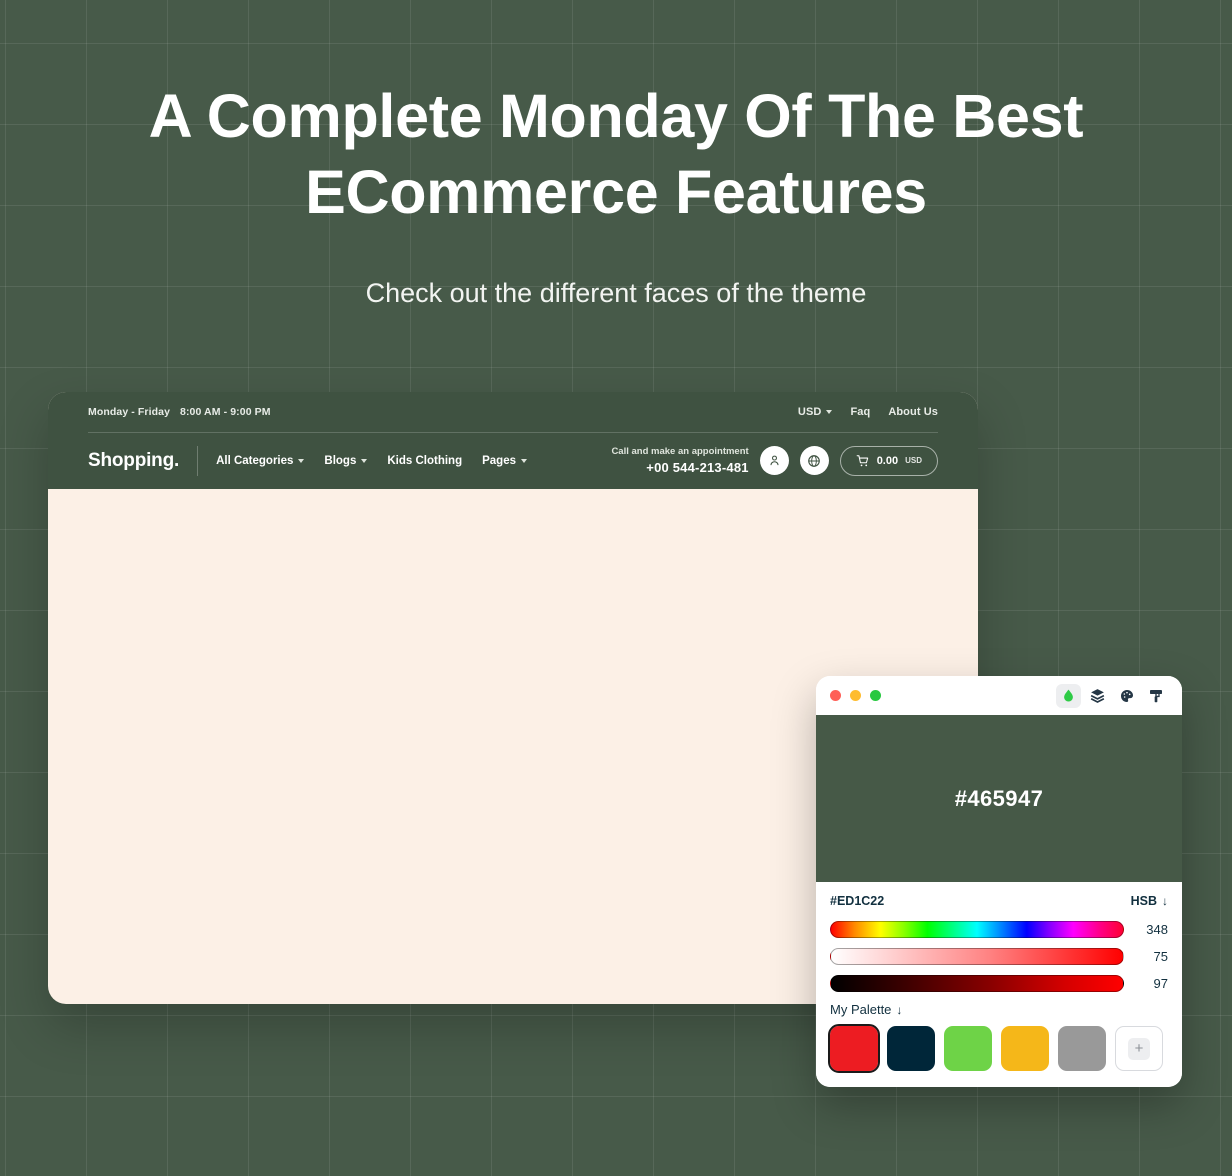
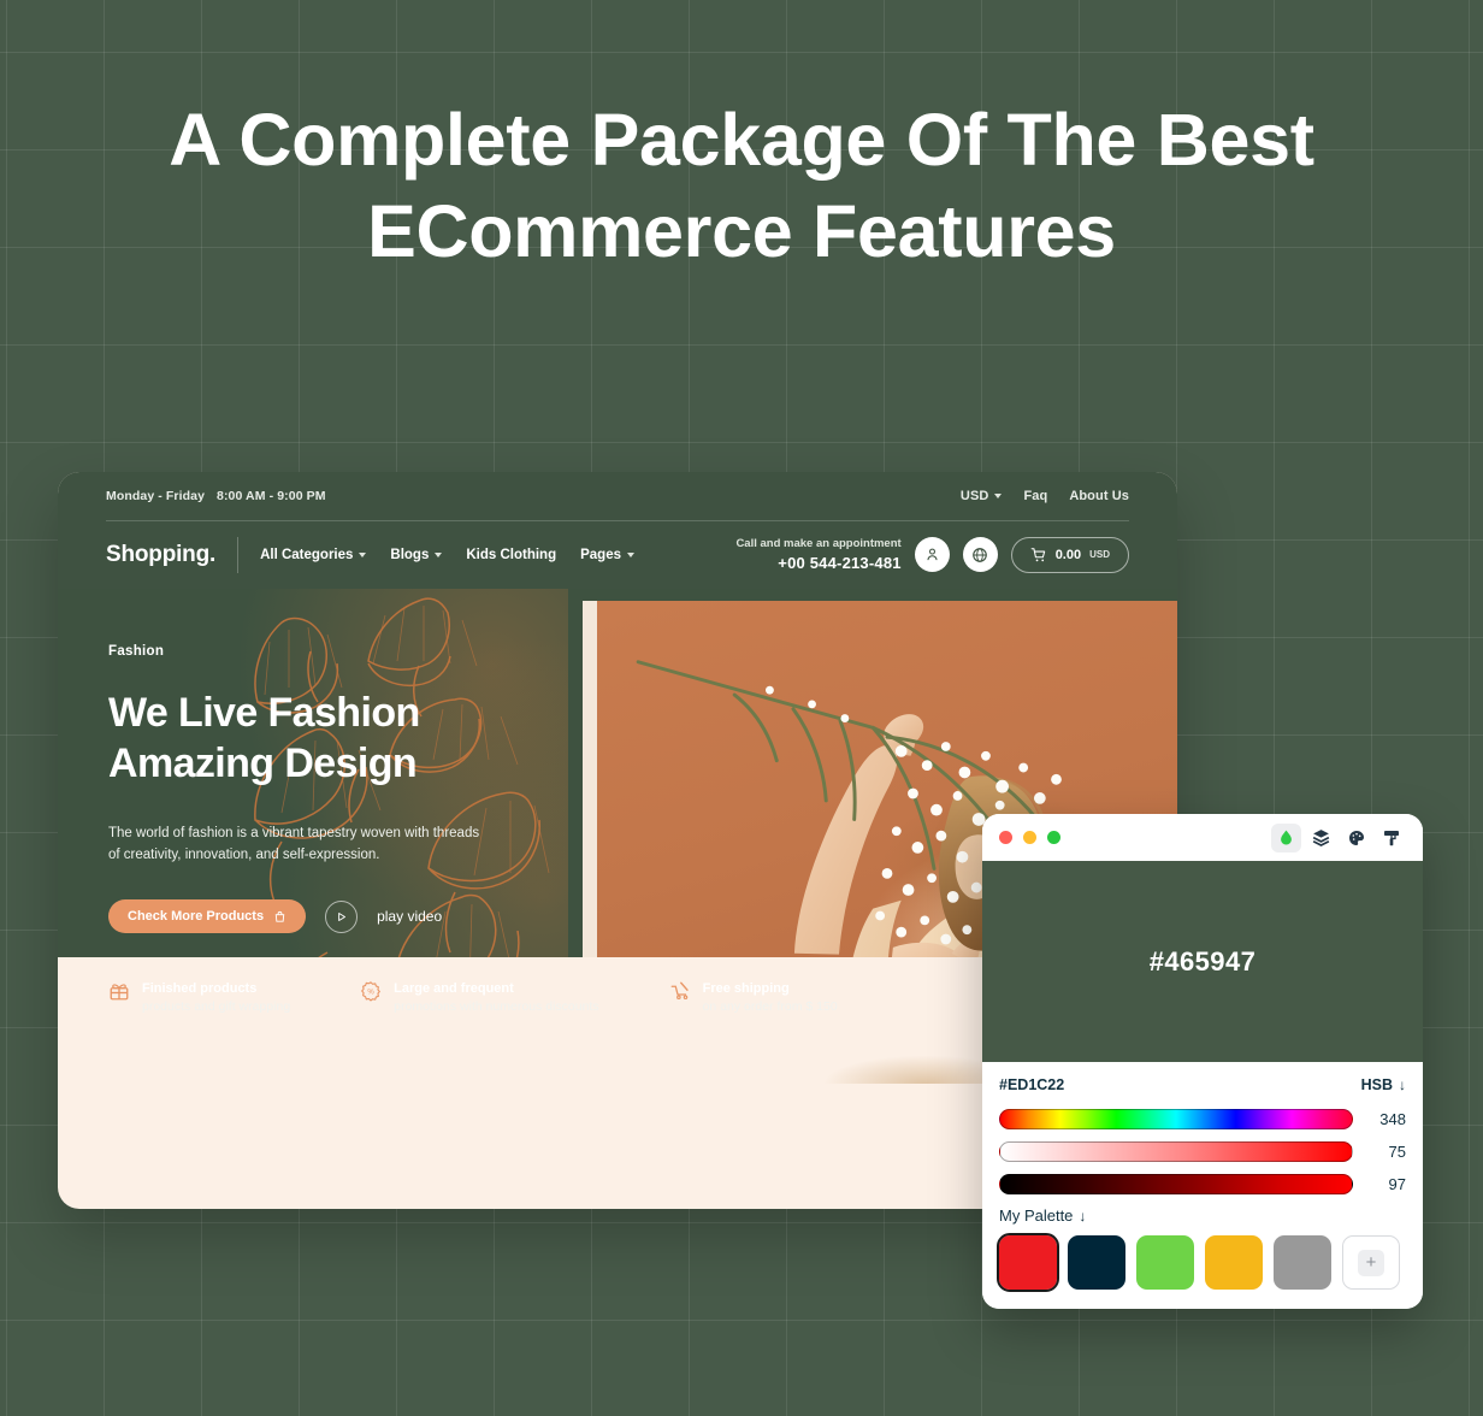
- A Complete Monday Of The Best ECommerce Features
+ A Complete Package Of The Best ECommerce Features
- Check out the different faces of the theme
  Monday - Friday
  8:00 AM - 9:00 PM
  USD
  Faq
  About Us
  Shopping.
  All Categories
  Blogs
  Kids Clothing
  Pages
  Call and make an appointment
  +00 544-213-481
  0.00
  USD
+ Fashion
+ We Live Fashion
+ Amazing Design
+ The world of fashion is a vibrant tapestry woven with threads of creativity, innovation, and self-expression.
+ Check More Products
+ play video
+ Finished products
+ Large and frequent
+ Free shipping
  #465947
  #ED1C22
  HSB
  ↓
  348
  75
  97
  My Palette
  ↓
  +
